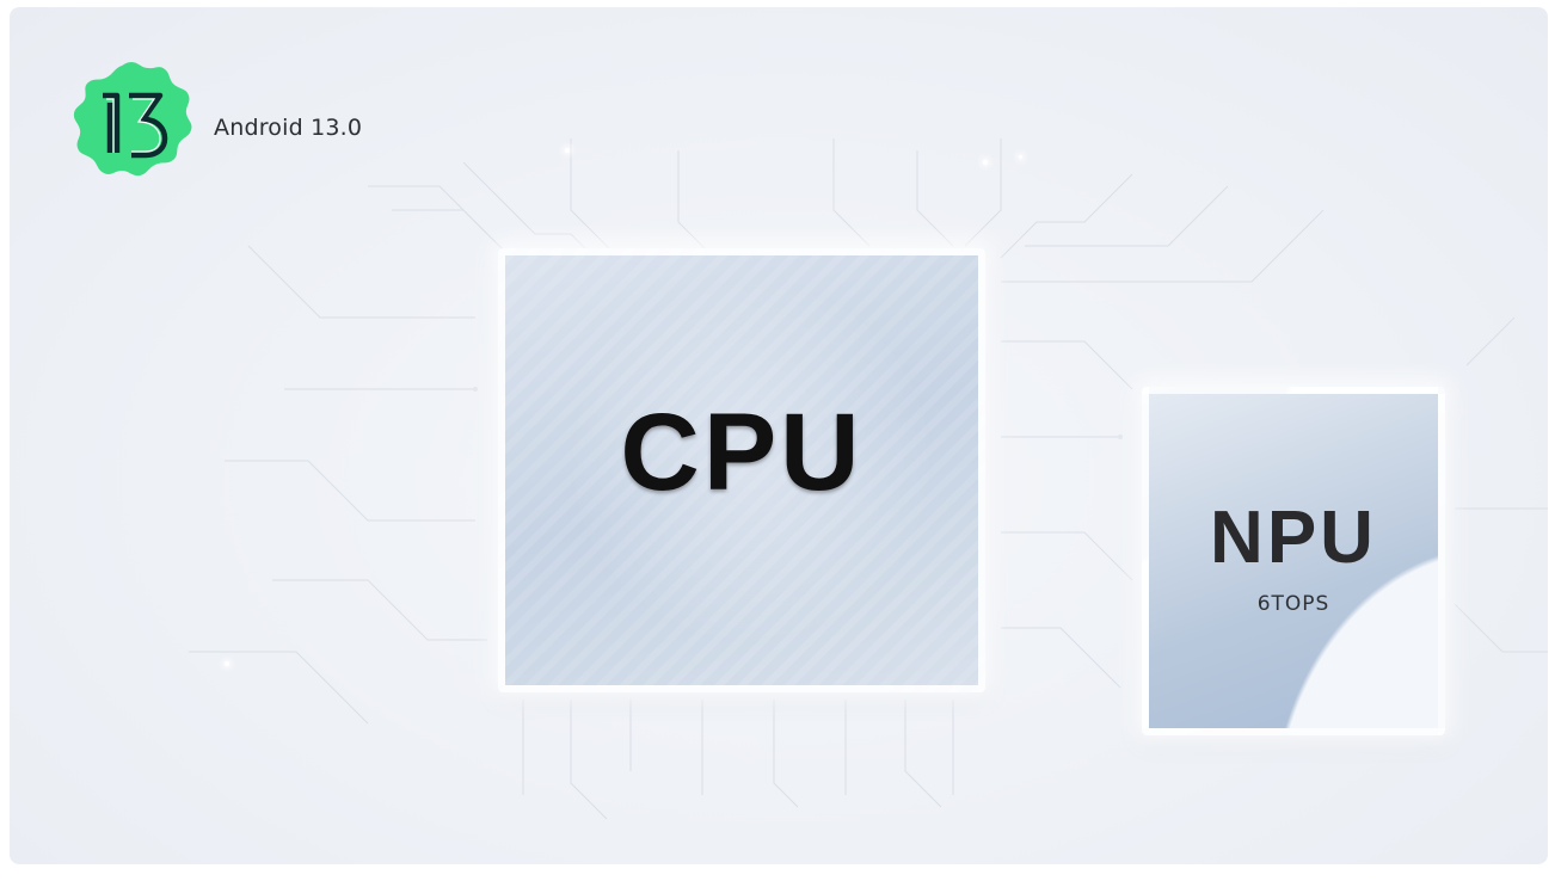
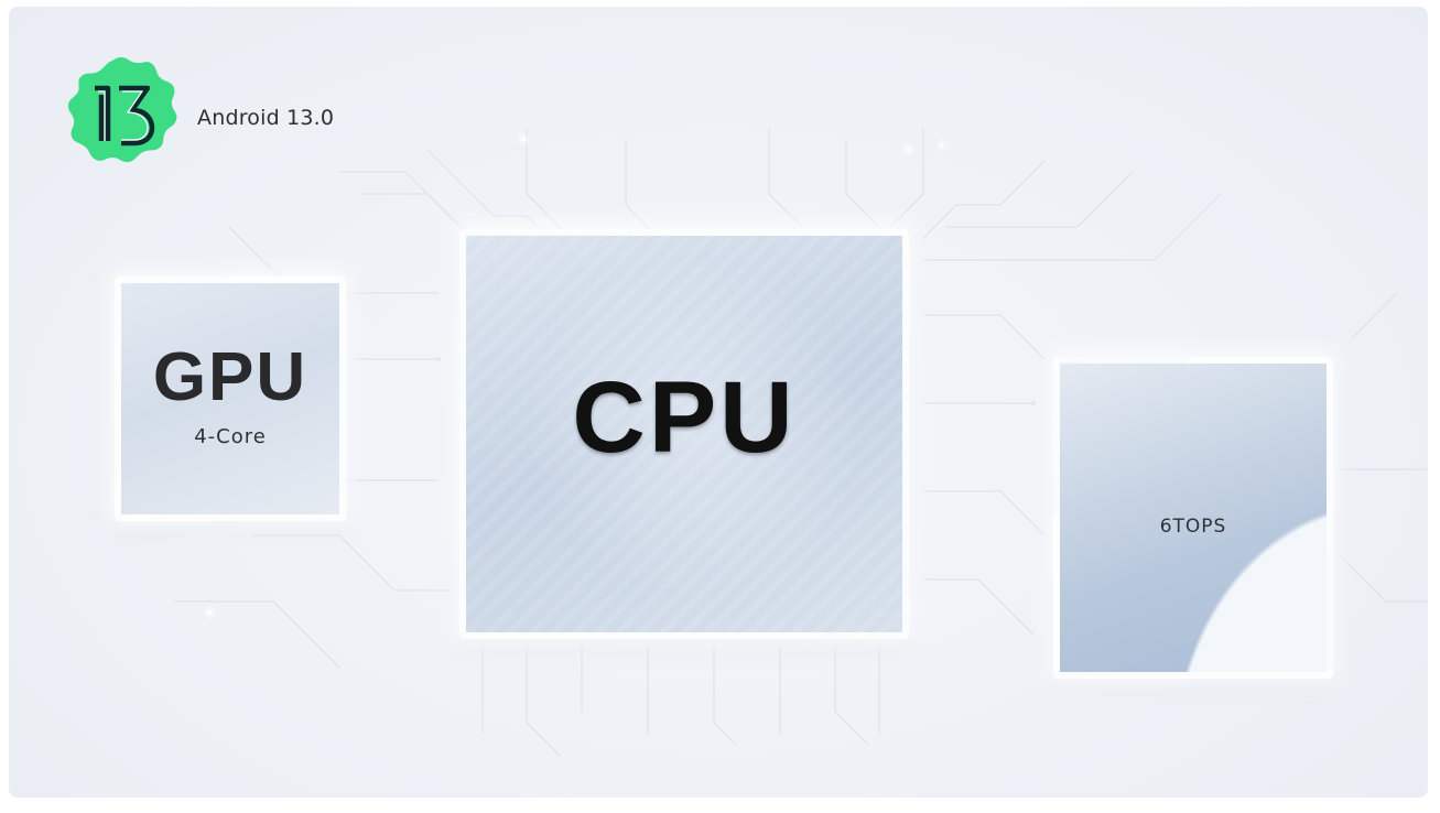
  Android 13.0
+ GPU
+ 4-Core
  CPU
- NPU
  6TOPS
